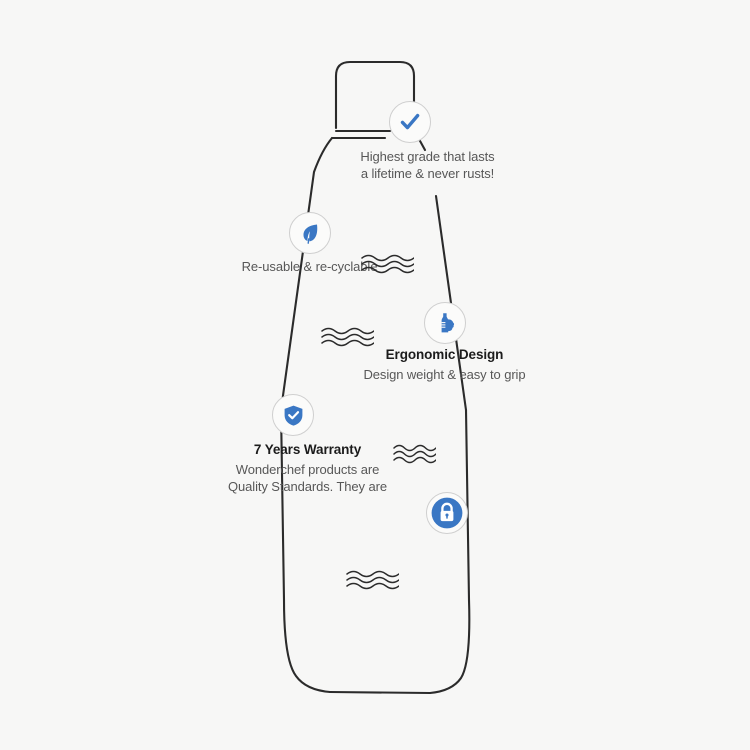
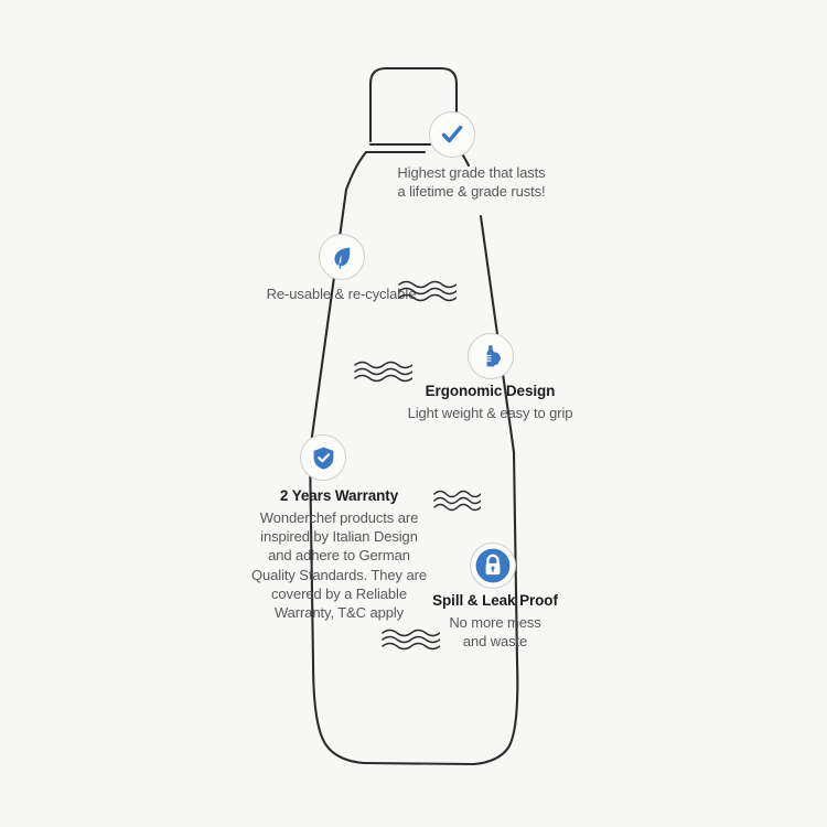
  Highest grade that lasts
- a lifetime & never rusts!
+ a lifetime & grade rusts!
  Re-usable & re-cyclable
  Ergonomic Design
- Design weight & easy to grip
+ Light weight & easy to grip
- 7 Years Warranty
+ 2 Years Warranty
  Wonderchef products are
+ inspired by Italian Design
+ and adhere to German
  Quality Standards. They are
+ covered by a Reliable
+ Warranty, T&C apply
+ Spill & Leak Proof
+ No more mess
+ and waste
